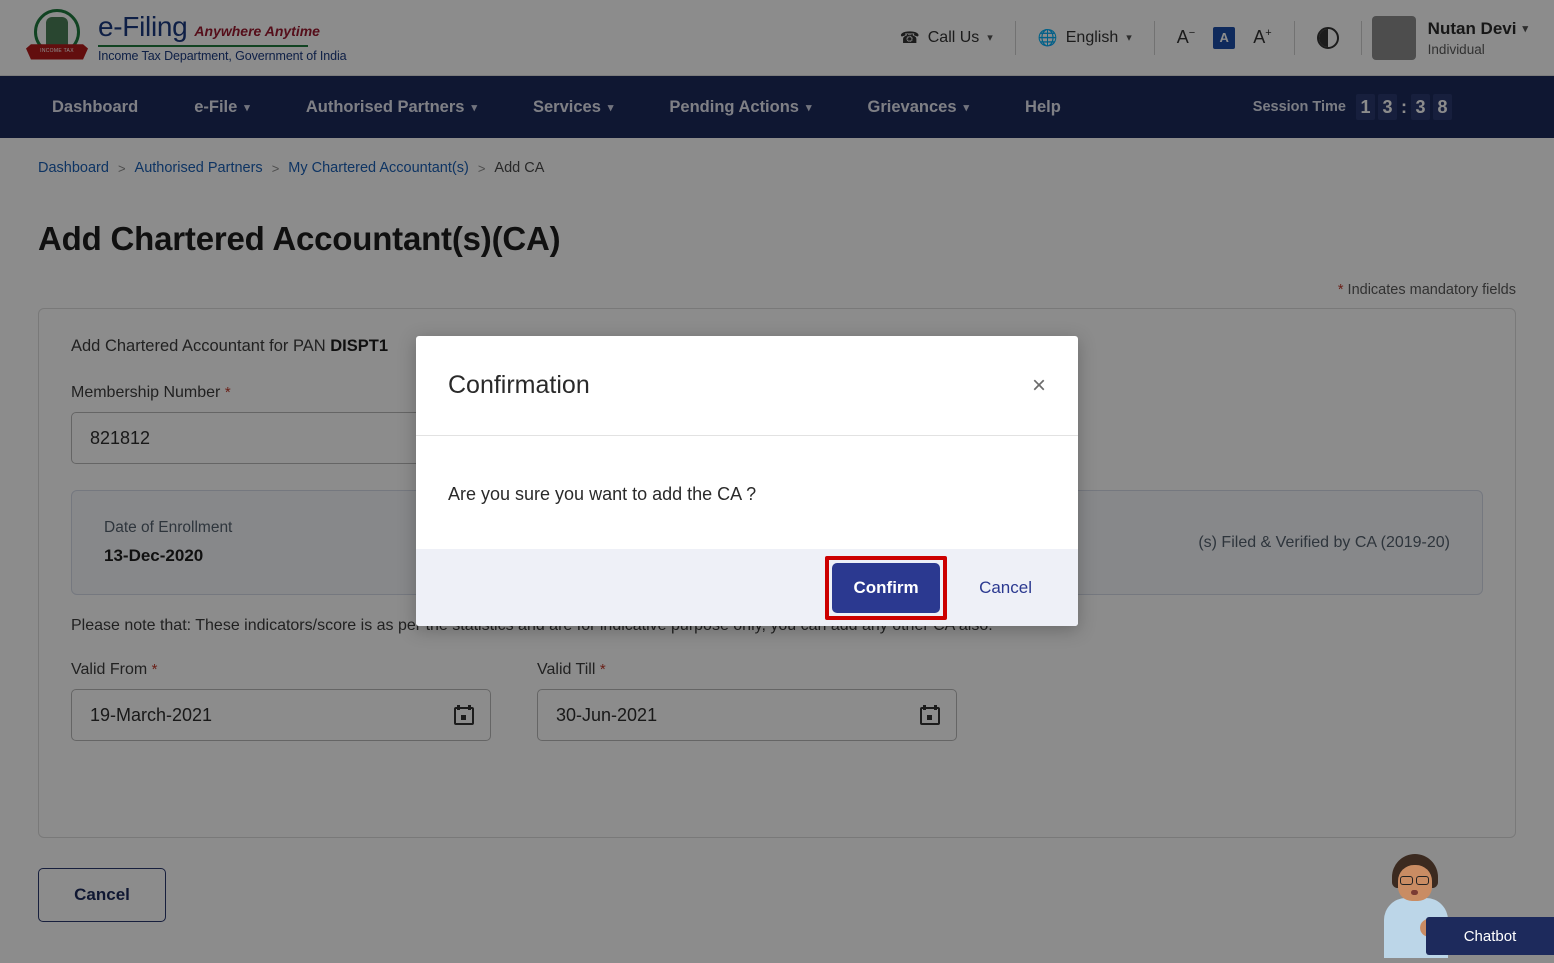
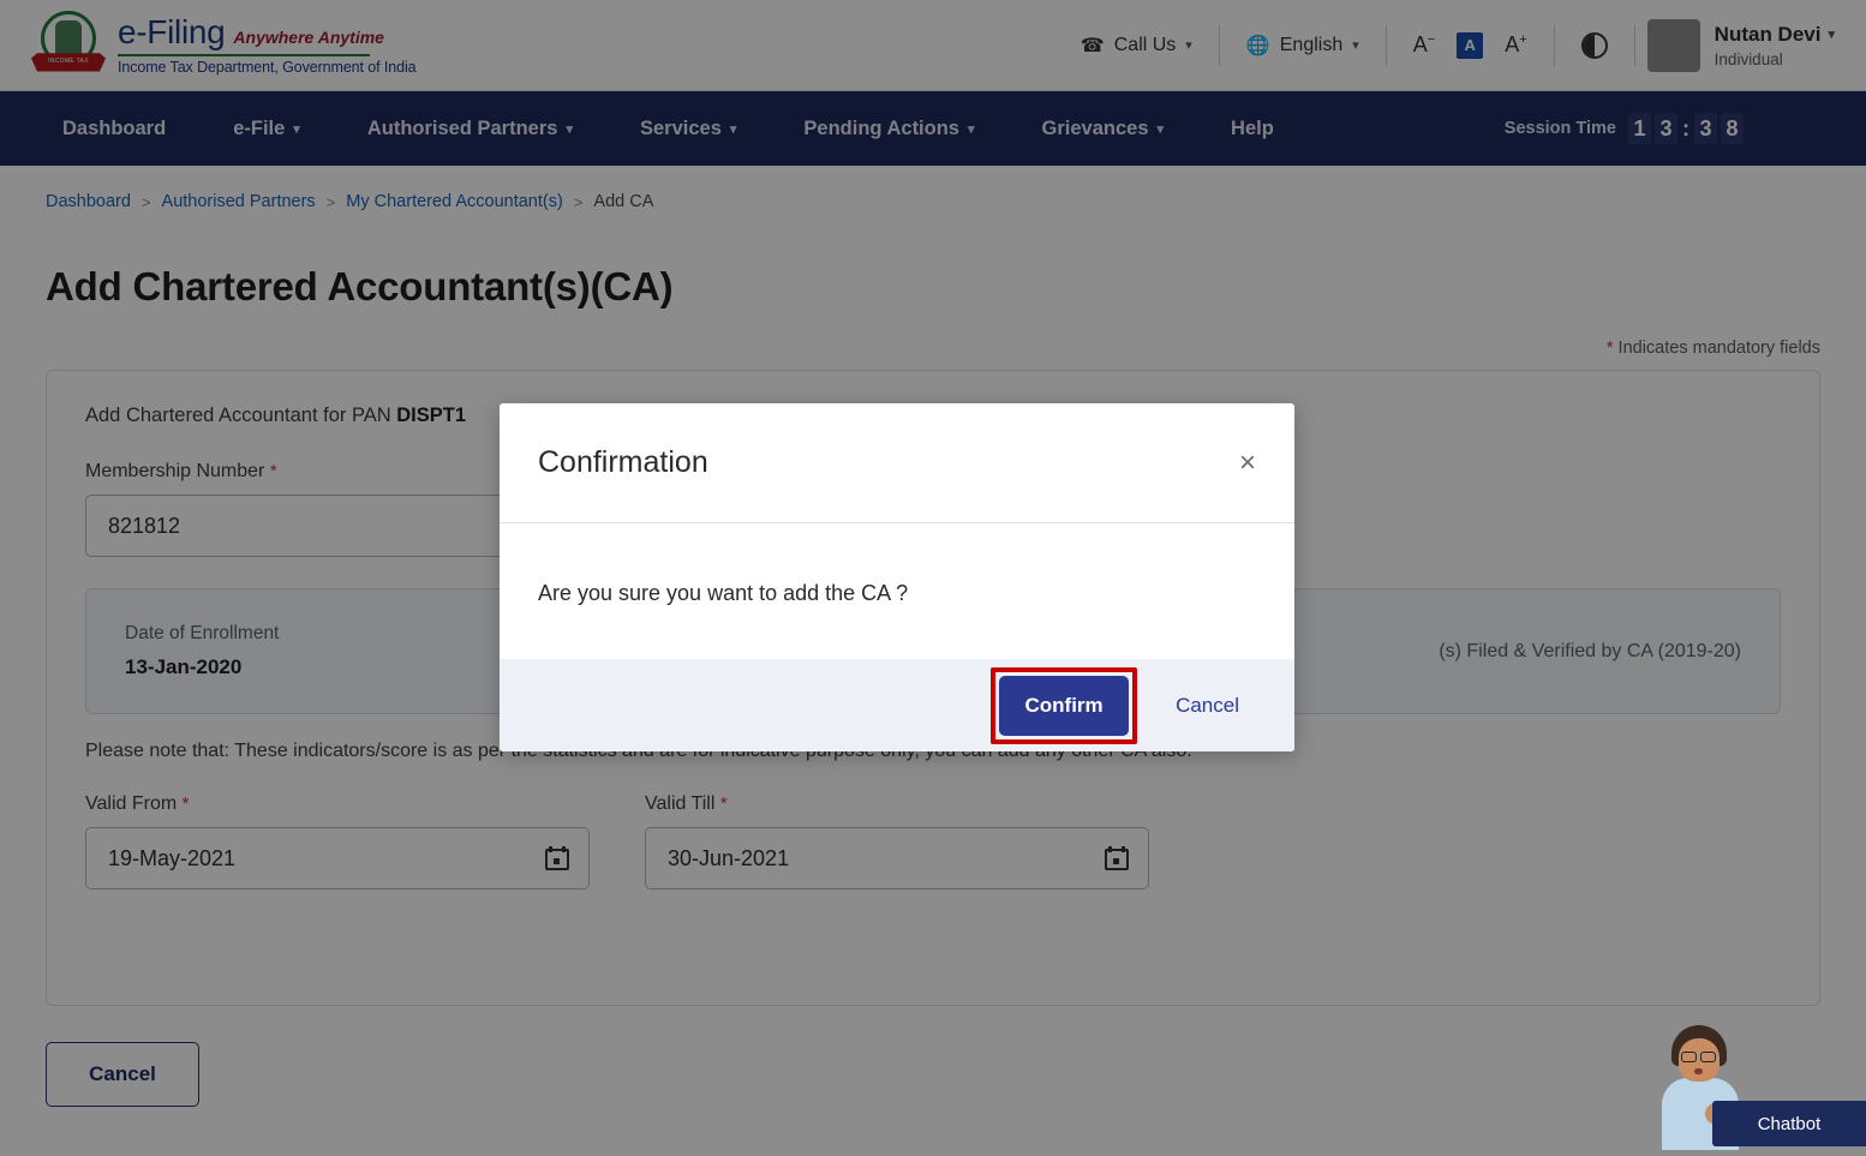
  e-Filing
  Anywhere Anytime
  Income Tax Department, Government of India
  ☎
  Call Us
  ▾
  🌐
  English
  ▾
  A−
  A
  A+
  Nutan Devi
  ▾
  Individual
  Dashboard
  e-File
  ▾
  Authorised Partners
  ▾
  Services
  ▾
  Pending Actions
  ▾
  Grievances
  ▾
  Help
  Session Time
  1
  3
  :
  3
  8
  Dashboard
  >
  Authorised Partners
  >
  My Chartered Accountant(s)
  >
  Add CA
  Add Chartered Accountant(s)(CA)
  * Indicates mandatory fields
  Add Chartered Accountant for PAN DISPT1
  Membership Number *
  821812
  Date of Enrollment
- 13-Dec-2020
+ 13-Jan-2020
  (s) Filed & Verified by CA (2019-20)
  Valid From *
- 19-March-2021
+ 19-May-2021
  Valid Till *
  30-Jun-2021
  Cancel
  Confirmation
  ×
  Are you sure you want to add the CA ?
  Confirm
  Cancel
  Chatbot
